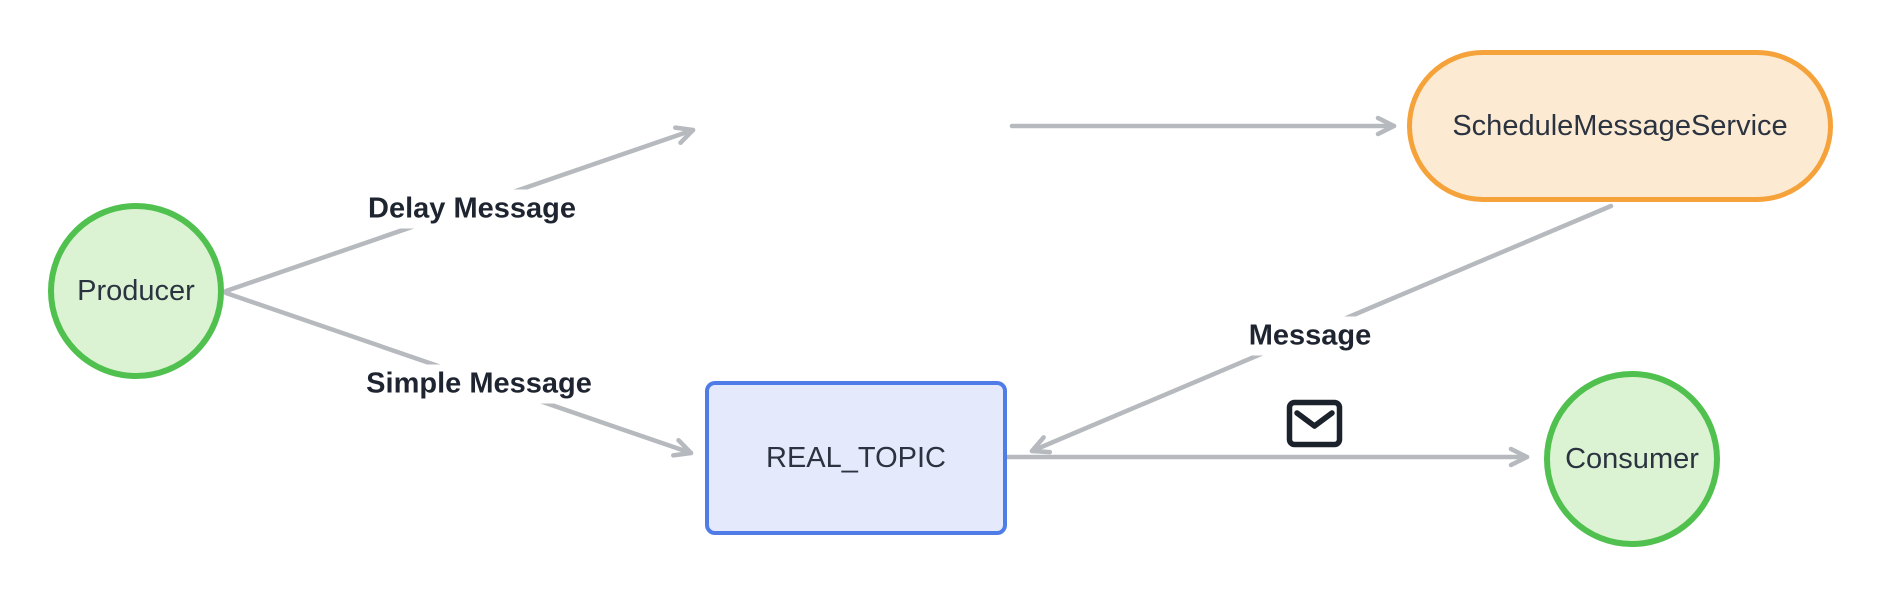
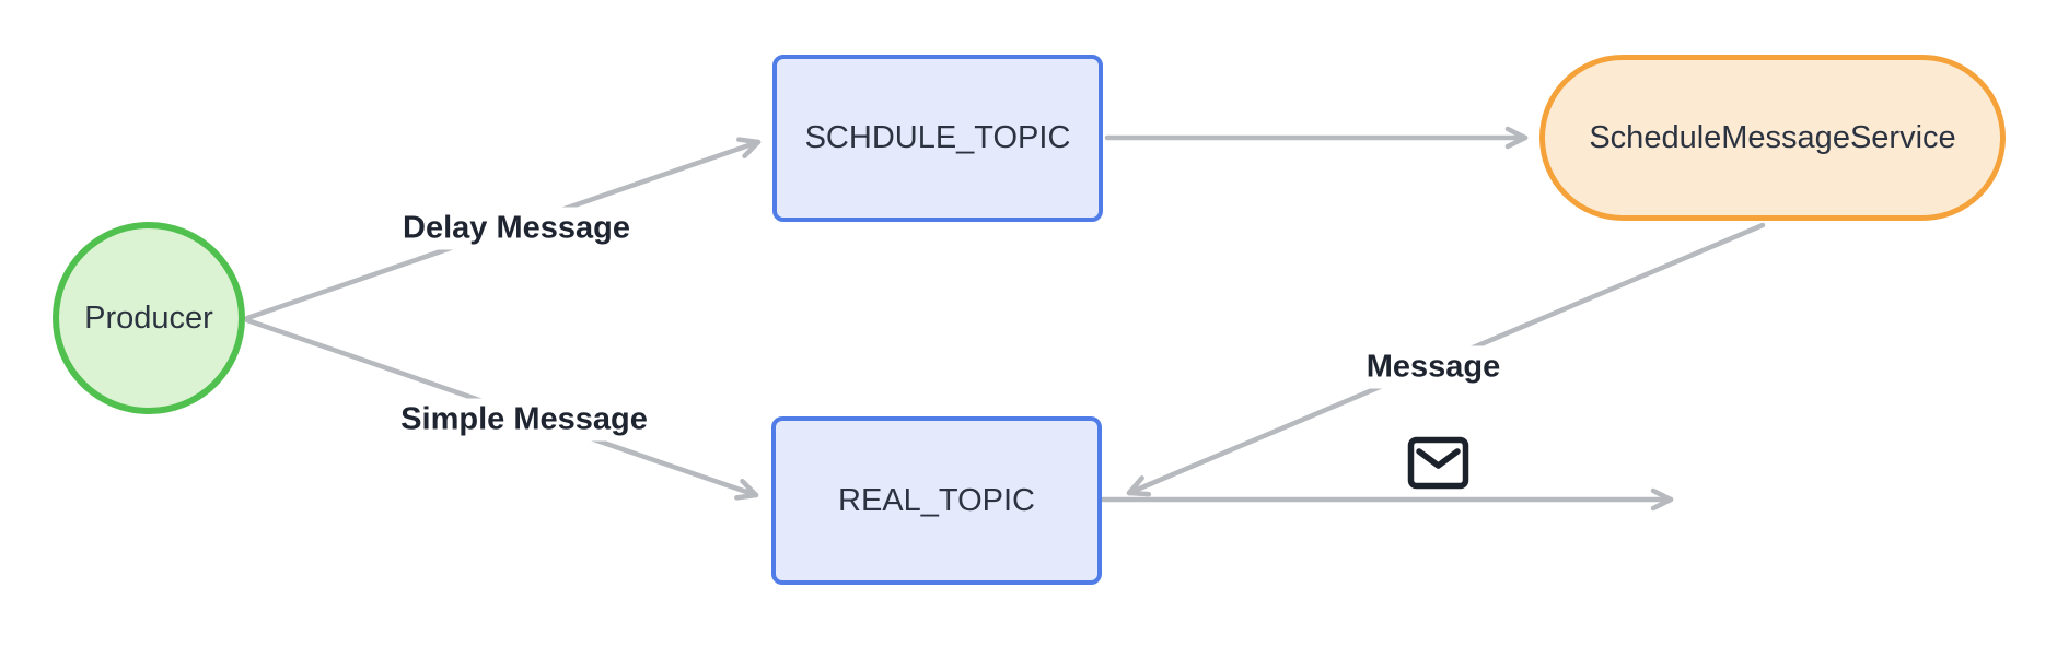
  Producer
+ SCHDULE_TOPIC
  ScheduleMessageService
  REAL_TOPIC
- Consumer
  Delay Message
  Simple Message
  Message
